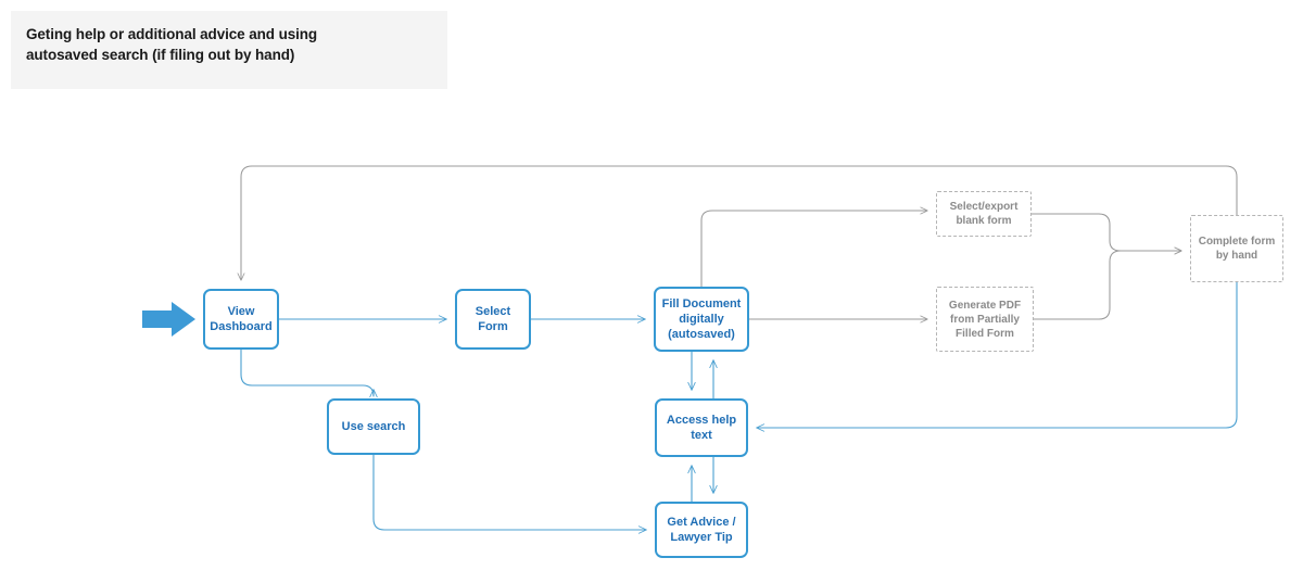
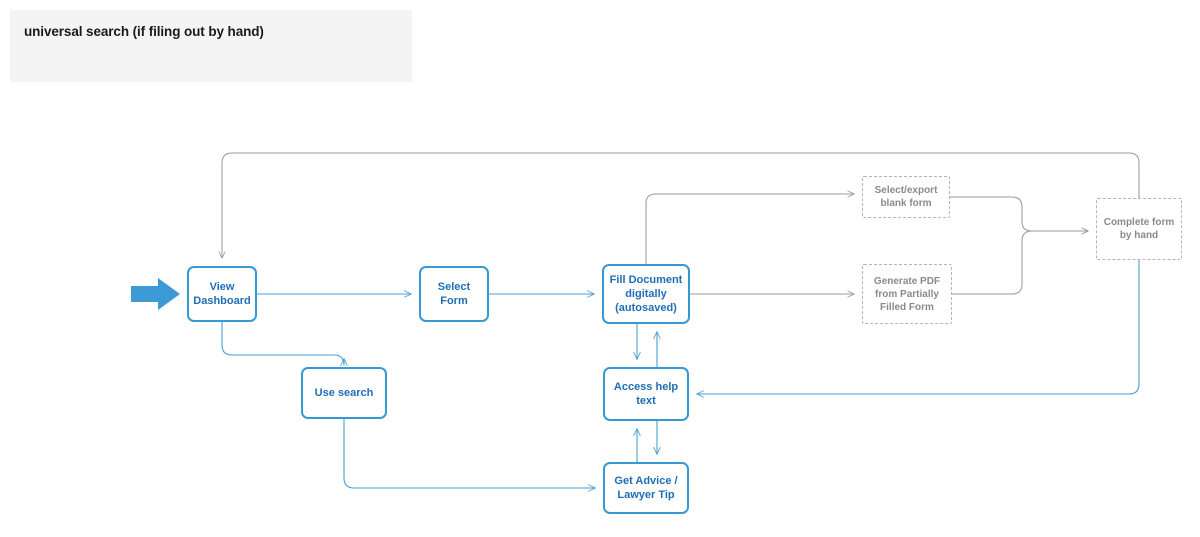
- Geting help or additional advice and using
- autosaved search (if filing out by hand)
+ universal search (if filing out by hand)
  View
  Dashboard
  Select
  Form
  Fill Document
  digitally
  (autosaved)
  Select/export
  blank form
  Generate PDF
  from Partially
  Filled Form
  Complete form
  by hand
  Use search
  Access help
  text
  Get Advice /
  Lawyer Tip
